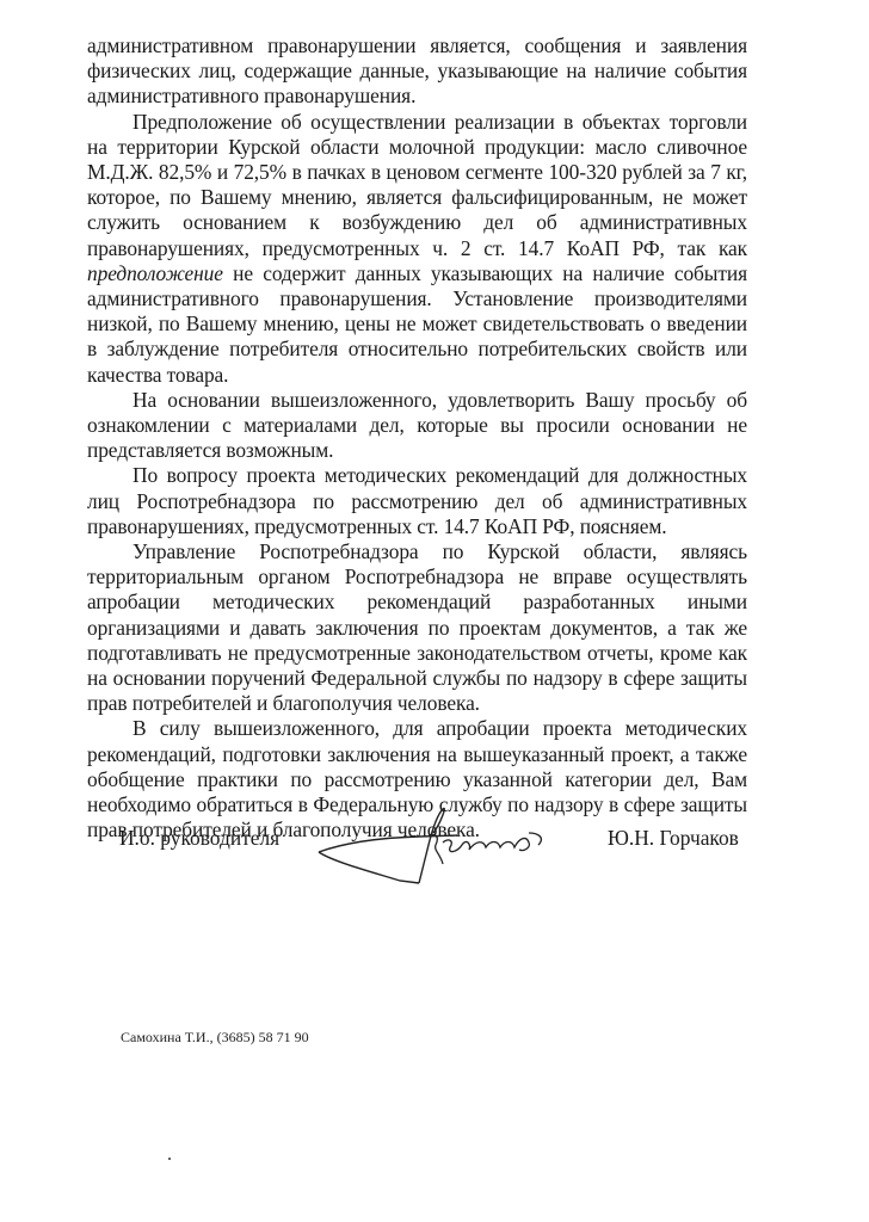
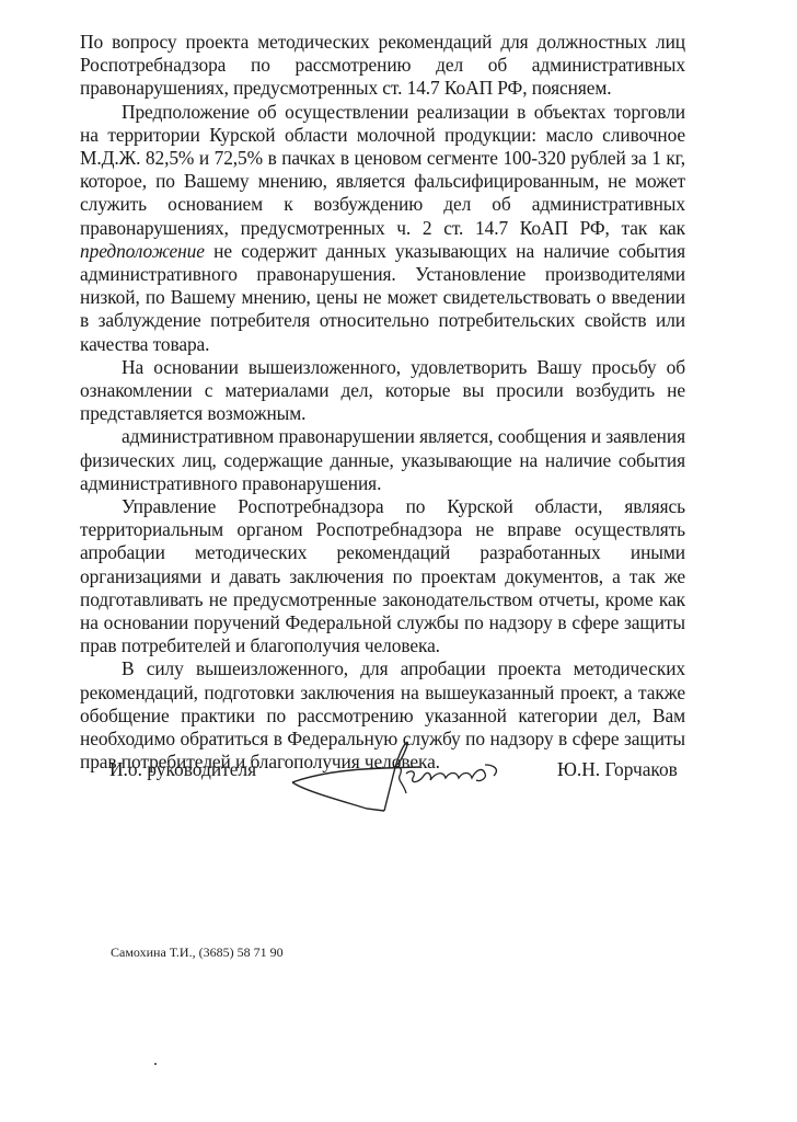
- административном правонарушении является, сообщения и заявления физических лиц, содержащие данные, указывающие на наличие события административного правонарушения.
+ По вопросу проекта методических рекомендаций для должностных лиц Роспотребнадзора по рассмотрению дел об административных правонарушениях, предусмотренных ст. 14.7 КоАП РФ, поясняем.
- Предположение об осуществлении реализации в объектах торговли на территории Курской области молочной продукции: масло сливочное М.Д.Ж. 82,5% и 72,5% в пачках в ценовом сегменте 100-320 рублей за 7 кг, которое, по Вашему мнению, является фальсифицированным, не может служить основанием к возбуждению дел об административных правонарушениях, предусмотренных ч. 2 ст. 14.7 КоАП РФ, так как предположение не содержит данных указывающих на наличие события административного правонарушения. Установление производителями низкой, по Вашему мнению, цены не может свидетельствовать о введении в заблуждение потребителя относительно потребительских свойств или качества товара.
+ Предположение об осуществлении реализации в объектах торговли на территории Курской области молочной продукции: масло сливочное М.Д.Ж. 82,5% и 72,5% в пачках в ценовом сегменте 100-320 рублей за 1 кг, которое, по Вашему мнению, является фальсифицированным, не может служить основанием к возбуждению дел об административных правонарушениях, предусмотренных ч. 2 ст. 14.7 КоАП РФ, так как предположение не содержит данных указывающих на наличие события административного правонарушения. Установление производителями низкой, по Вашему мнению, цены не может свидетельствовать о введении в заблуждение потребителя относительно потребительских свойств или качества товара.
- На основании вышеизложенного, удовлетворить Вашу просьбу об ознакомлении с материалами дел, которые вы просили основании не представляется возможным.
+ На основании вышеизложенного, удовлетворить Вашу просьбу об ознакомлении с материалами дел, которые вы просили возбудить не представляется возможным.
- По вопросу проекта методических рекомендаций для должностных лиц Роспотребнадзора по рассмотрению дел об административных правонарушениях, предусмотренных ст. 14.7 КоАП РФ, поясняем.
+ административном правонарушении является, сообщения и заявления физических лиц, содержащие данные, указывающие на наличие события административного правонарушения.
  Управление Роспотребнадзора по Курской области, являясь территориальным органом Роспотребнадзора не вправе осуществлять апробации методических рекомендаций разработанных иными организациями и давать заключения по проектам документов, а так же подготавливать не предусмотренные законодательством отчеты, кроме как на основании поручений Федеральной службы по надзору в сфере защиты прав потребителей и благополучия человека.
  В силу вышеизложенного, для апробации проекта методических рекомендаций, подготовки заключения на вышеуказанный проект, а также обобщение практики по рассмотрению указанной категории дел, Вам необходимо обратиться в Федеральную службу по надзору в сфере защиты прав потребителей и благополучия челвека.
  И.о. руководителя
  Ю.Н. Горчаков
  Самохина Т.И., (3685) 58 71 90
